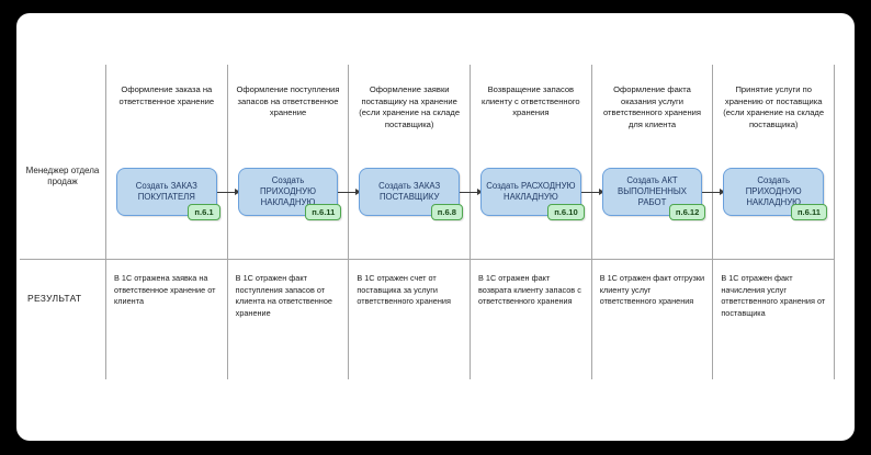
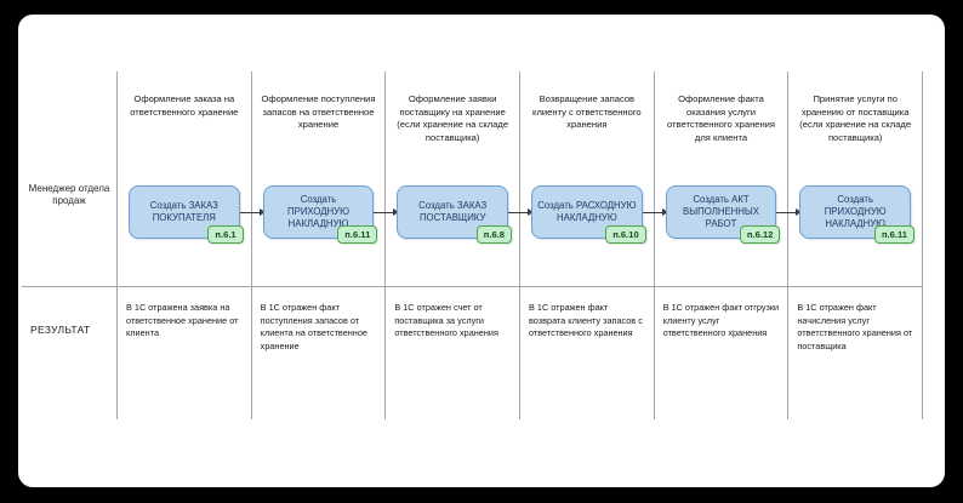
  Менеджер отдела продаж
  РЕЗУЛЬТАТ
- Оформление заказа на ответственное хранение
+ Оформление заказа на ответственного хранение
  Создать ЗАКАЗ ПОКУПАТЕЛЯ
  п.6.1
  В 1С отражена заявка на ответственное хранение от клиента
  Оформление поступления запасов на ответственное хранение
  Создать ПРИХОДНУЮ НАКЛАДНУЮ
  п.6.11
  В 1С отражен факт поступления запасов от клиента на ответственное хранение
  Оформление заявки поставщику на хранение (если хранение на складе поставщика)
  Создать ЗАКАЗ ПОСТАВЩИКУ
  п.6.8
  В 1С отражен счет от поставщика за услуги ответственного хранения
  Возвращение запасов клиенту с ответственного хранения
  Создать РАСХОДНУЮ НАКЛАДНУЮ
  п.6.10
  В 1С отражен факт возврата клиенту запасов с ответственного хранения
  Оформление факта оказания услуги ответственного хранения для клиента
  Создать АКТ ВЫПОЛНЕННЫХ РАБОТ
  п.6.12
  В 1С отражен факт отгрузки клиенту услуг ответственного хранения
  Принятие услуги по хранению от поставщика (если хранение на складе поставщика)
  Создать ПРИХОДНУЮ НАКЛАДНУЮ
  п.6.11
  В 1С отражен факт начисления услуг ответственного хранения от поставщика
